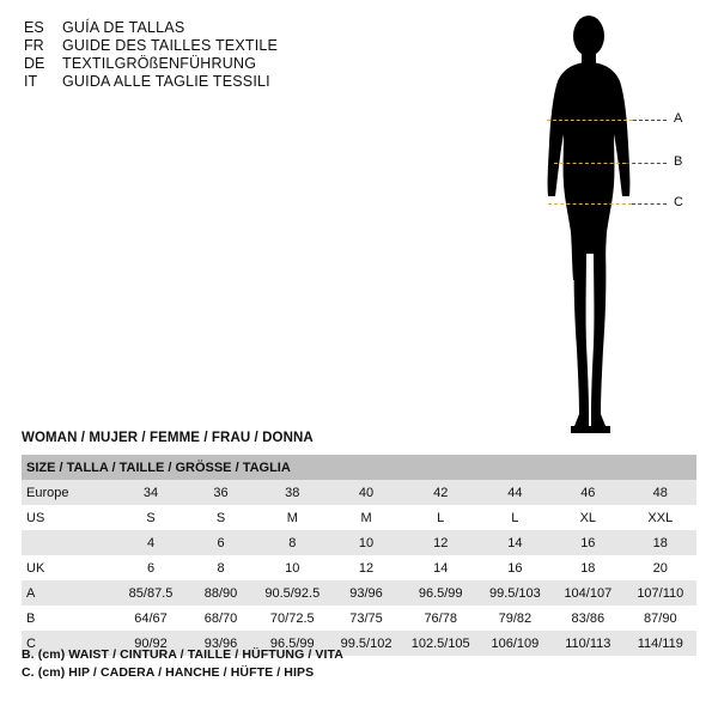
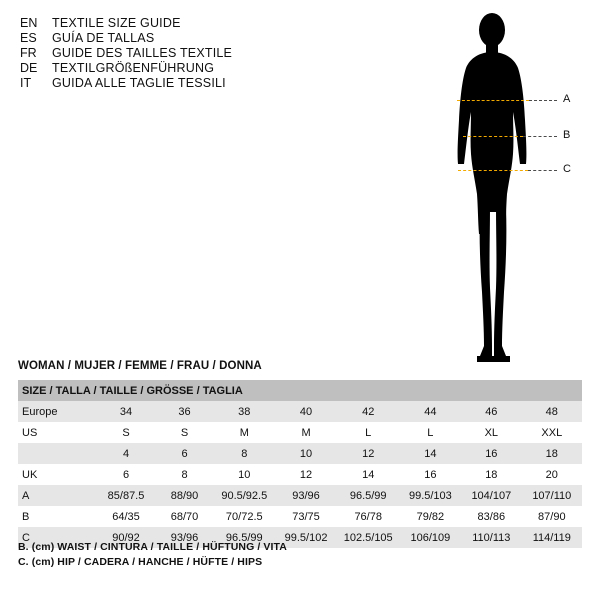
+ EN
+ TEXTILE SIZE GUIDE
  ES
  GUÍA DE TALLAS
  FR
  GUIDE DES TAILLES TEXTILE
  DE
  TEXTILGRÖßENFÜHRUNG
  IT
  GUIDA ALLE TAGLIE TESSILI
  A
  B
  C
  WOMAN / MUJER / FEMME / FRAU / DONNA
  SIZE / TALLA / TAILLE / GRÖSSE / TAGLIA
  Europe	34	36	38	40	42	44	46	48
  US	S	S	M	M	L	L	XL	XXL
  	4	6	8	10	12	14	16	18
  UK	6	8	10	12	14	16	18	20
  A	85/87.5	88/90	90.5/92.5	93/96	96.5/99	99.5/103	104/107	107/110
- B	64/67	68/70	70/72.5	73/75	76/78	79/82	83/86	87/90
+ B	64/35	68/70	70/72.5	73/75	76/78	79/82	83/86	87/90
  C	90/92	93/96	96.5/99	99.5/102	102.5/105	106/109	110/113	114/119
  B. (cm) WAIST / CINTURA / TAILLE / HÜFTUNG / VITA
  C. (cm) HIP / CADERA / HANCHE / HÜFTE / HIPS
